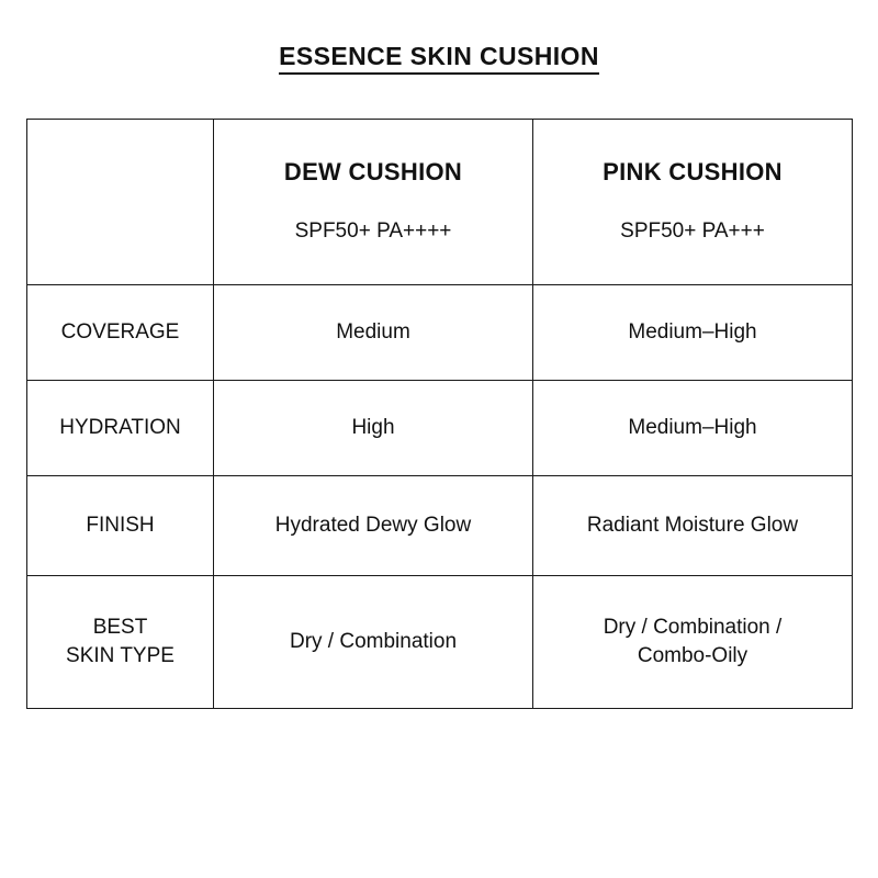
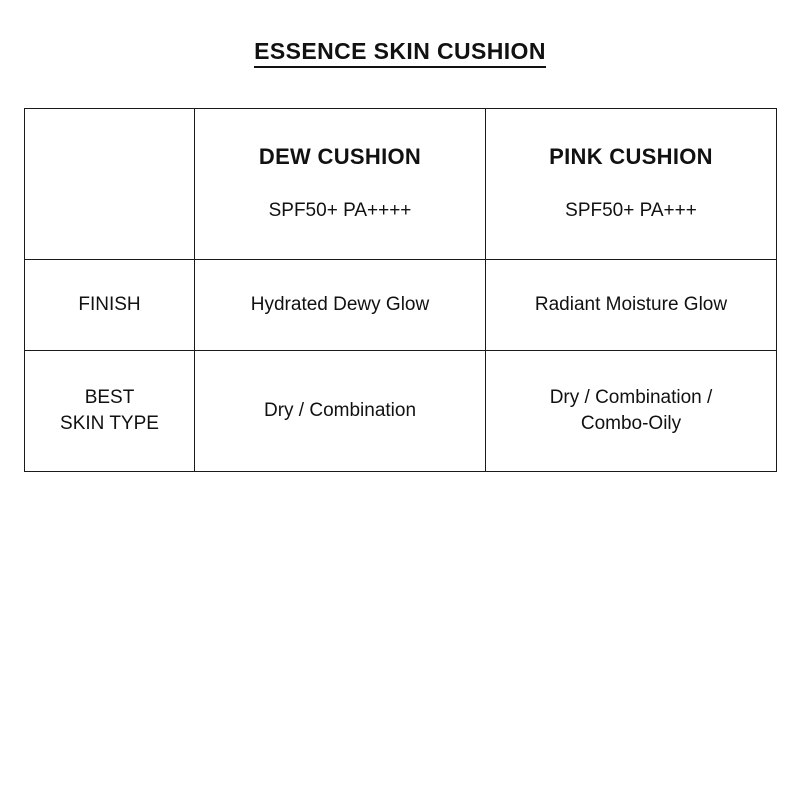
  ESSENCE SKIN CUSHION
  	DEW CUSHION SPF50+ PA++++	PINK CUSHION SPF50+ PA+++
- COVERAGE	Medium	Medium–High
- HYDRATION	High	Medium–High
  FINISH	Hydrated Dewy Glow	Radiant Moisture Glow
  BEST SKIN TYPE	Dry / Combination	Dry / Combination / Combo-Oily
